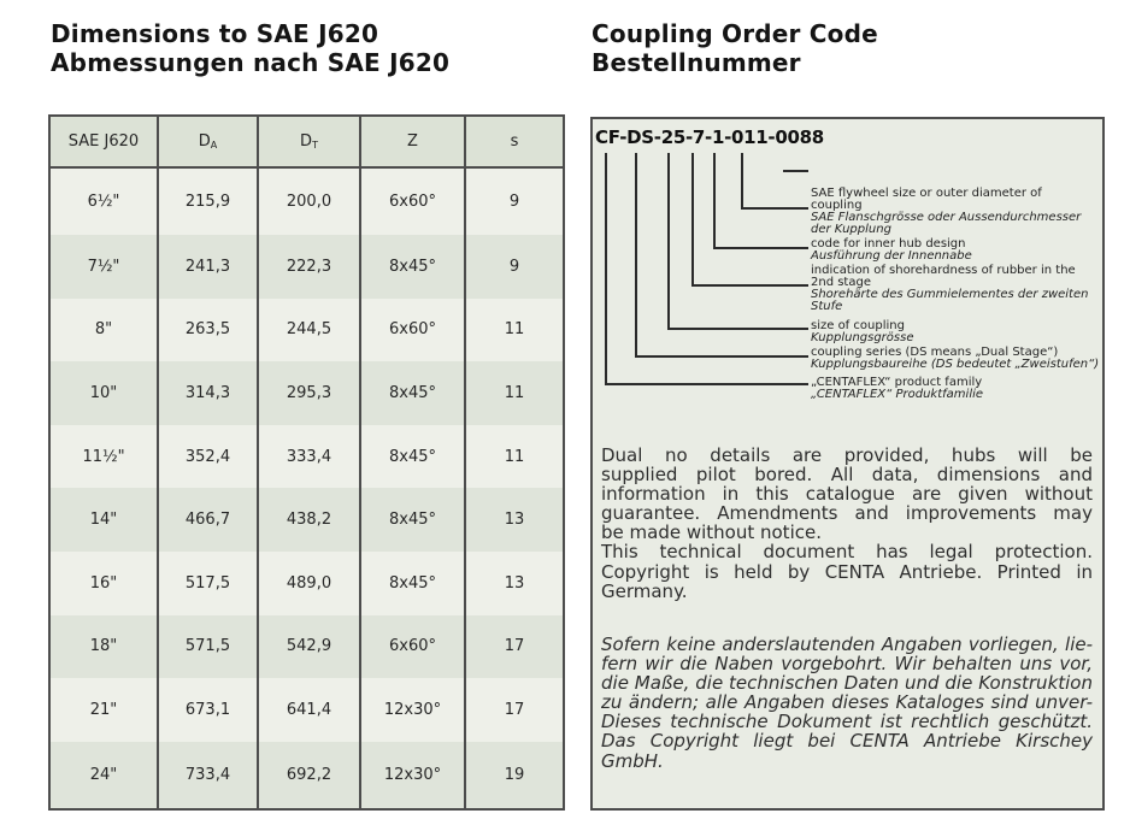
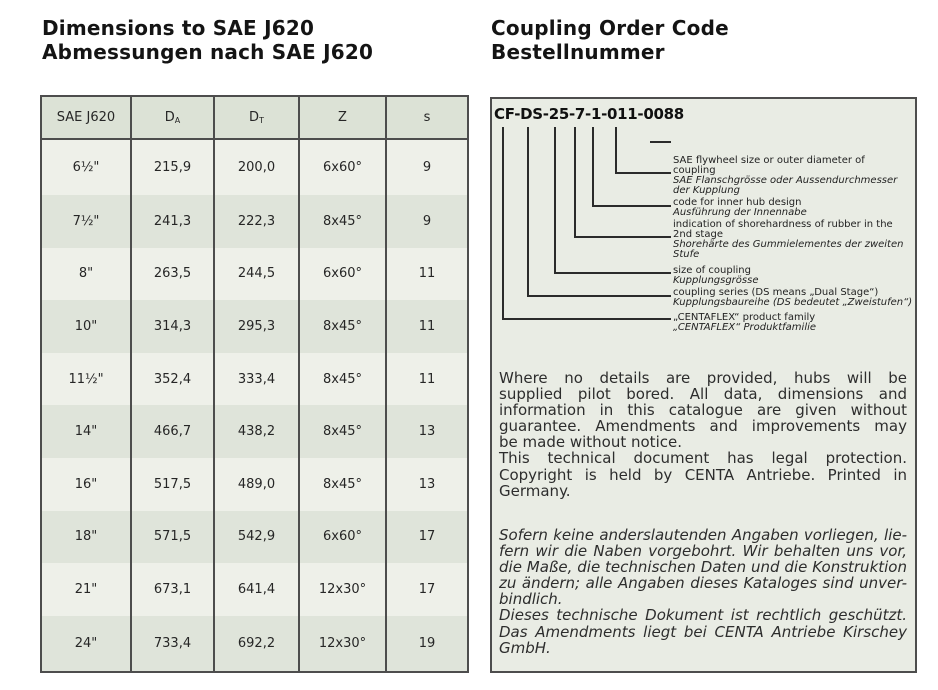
  Dimensions to SAE J620
  Abmessungen nach SAE J620
  Coupling Order Code
  Bestellnummer
  SAE J620	DA	DT	Z	s
  6½"	215,9	200,0	6x60°	9
  7½"	241,3	222,3	8x45°	9
  8"	263,5	244,5	6x60°	11
  10"	314,3	295,3	8x45°	11
  11½"	352,4	333,4	8x45°	11
  14"	466,7	438,2	8x45°	13
  16"	517,5	489,0	8x45°	13
  18"	571,5	542,9	6x60°	17
  21"	673,1	641,4	12x30°	17
  24"	733,4	692,2	12x30°	19
  CF-DS-25-7-1-011-0088
  SAE flywheel size or outer diameter of
  coupling
  SAE Flanschgrösse oder Aussendurchmesser
  der Kupplung
  code for inner hub design
  Ausführung der Innennabe
  indication of shorehardness of rubber in the
  2nd stage
  Shorehärte des Gummielementes der zweiten
  Stufe
  size of coupling
  Kupplungsgrösse
  coupling series (DS means „Dual Stage“)
  Kupplungsbaureihe (DS bedeutet „Zweistufen“)
  „CENTAFLEX“ product family
  „CENTAFLEX“ Produktfamilie
- Dual no details are provided, hubs will be
+ Where no details are provided, hubs will be
  supplied pilot bored. All data, dimensions and
  information in this catalogue are given without
  guarantee. Amendments and improvements may
  be made without notice.
  This technical document has legal protection.
  Copyright is held by CENTA Antriebe. Printed in
  Germany.
  Sofern keine anderslautenden Angaben vorliegen, lie-
  fern wir die Naben vorgebohrt. Wir behalten uns vor,
  die Maße, die technischen Daten und die Konstruktion
  zu ändern; alle Angaben dieses Kataloges sind unver-
+ bindlich.
  Dieses technische Dokument ist rechtlich geschützt.
- Das Copyright liegt bei CENTA Antriebe Kirschey
+ Das Amendments liegt bei CENTA Antriebe Kirschey
  GmbH.
